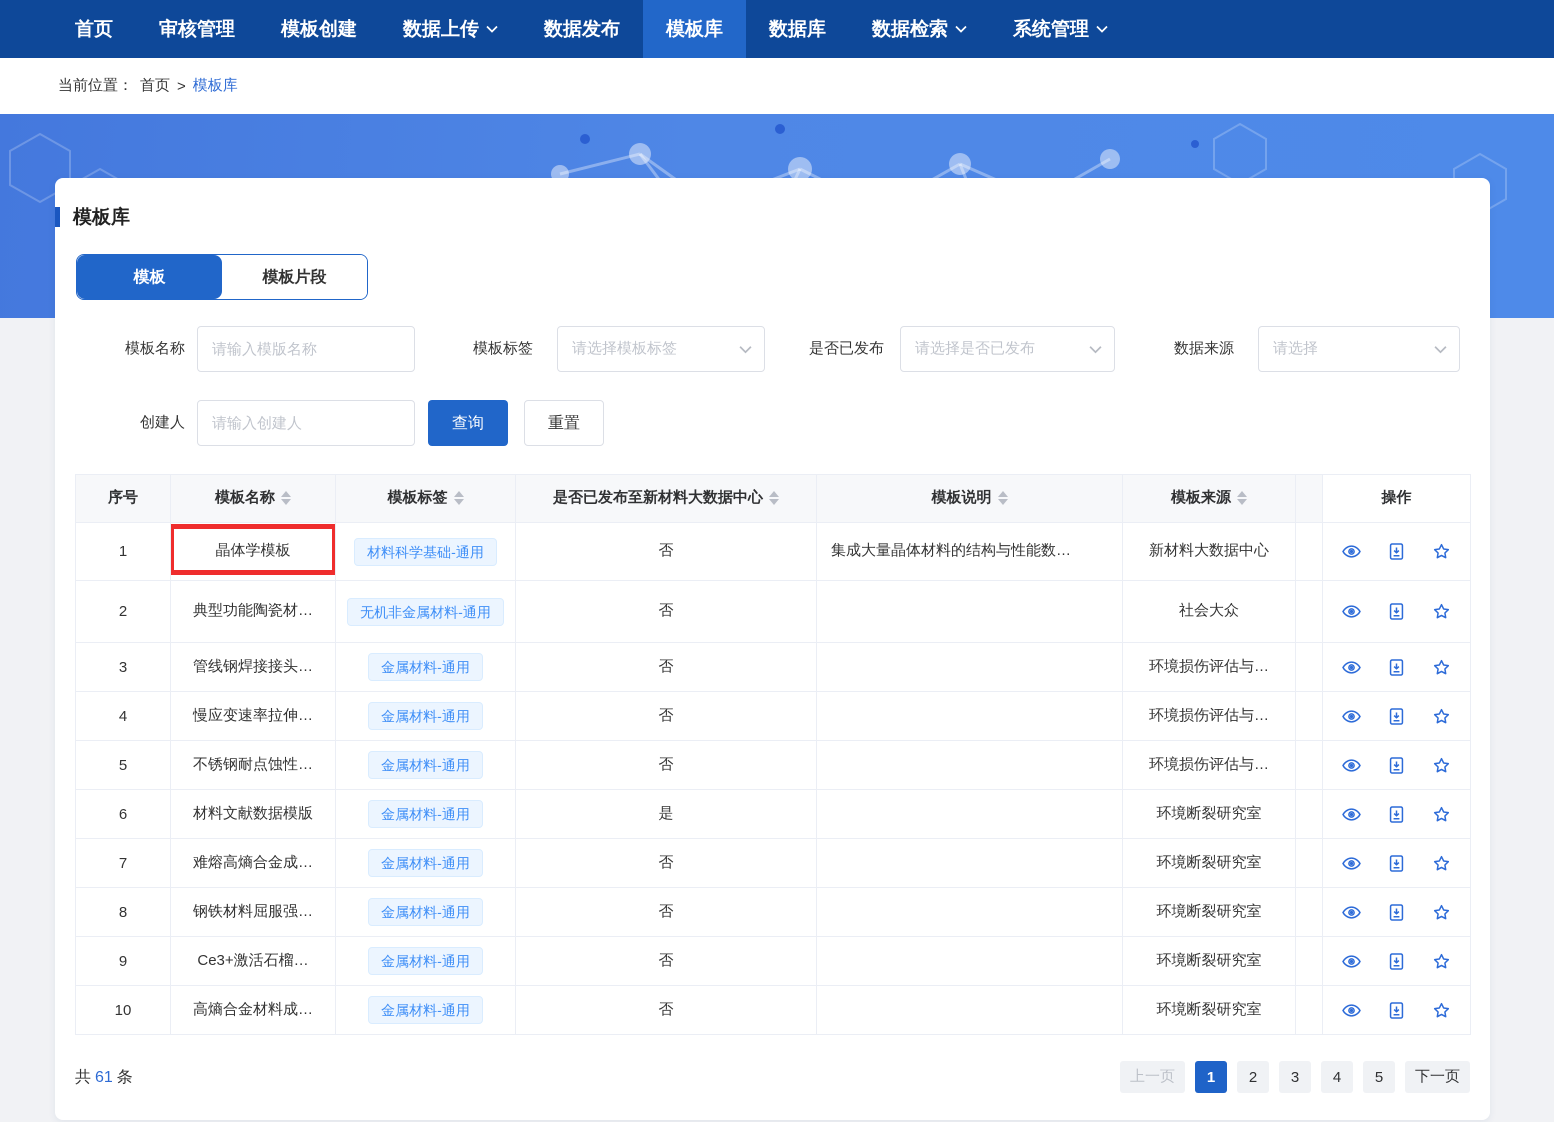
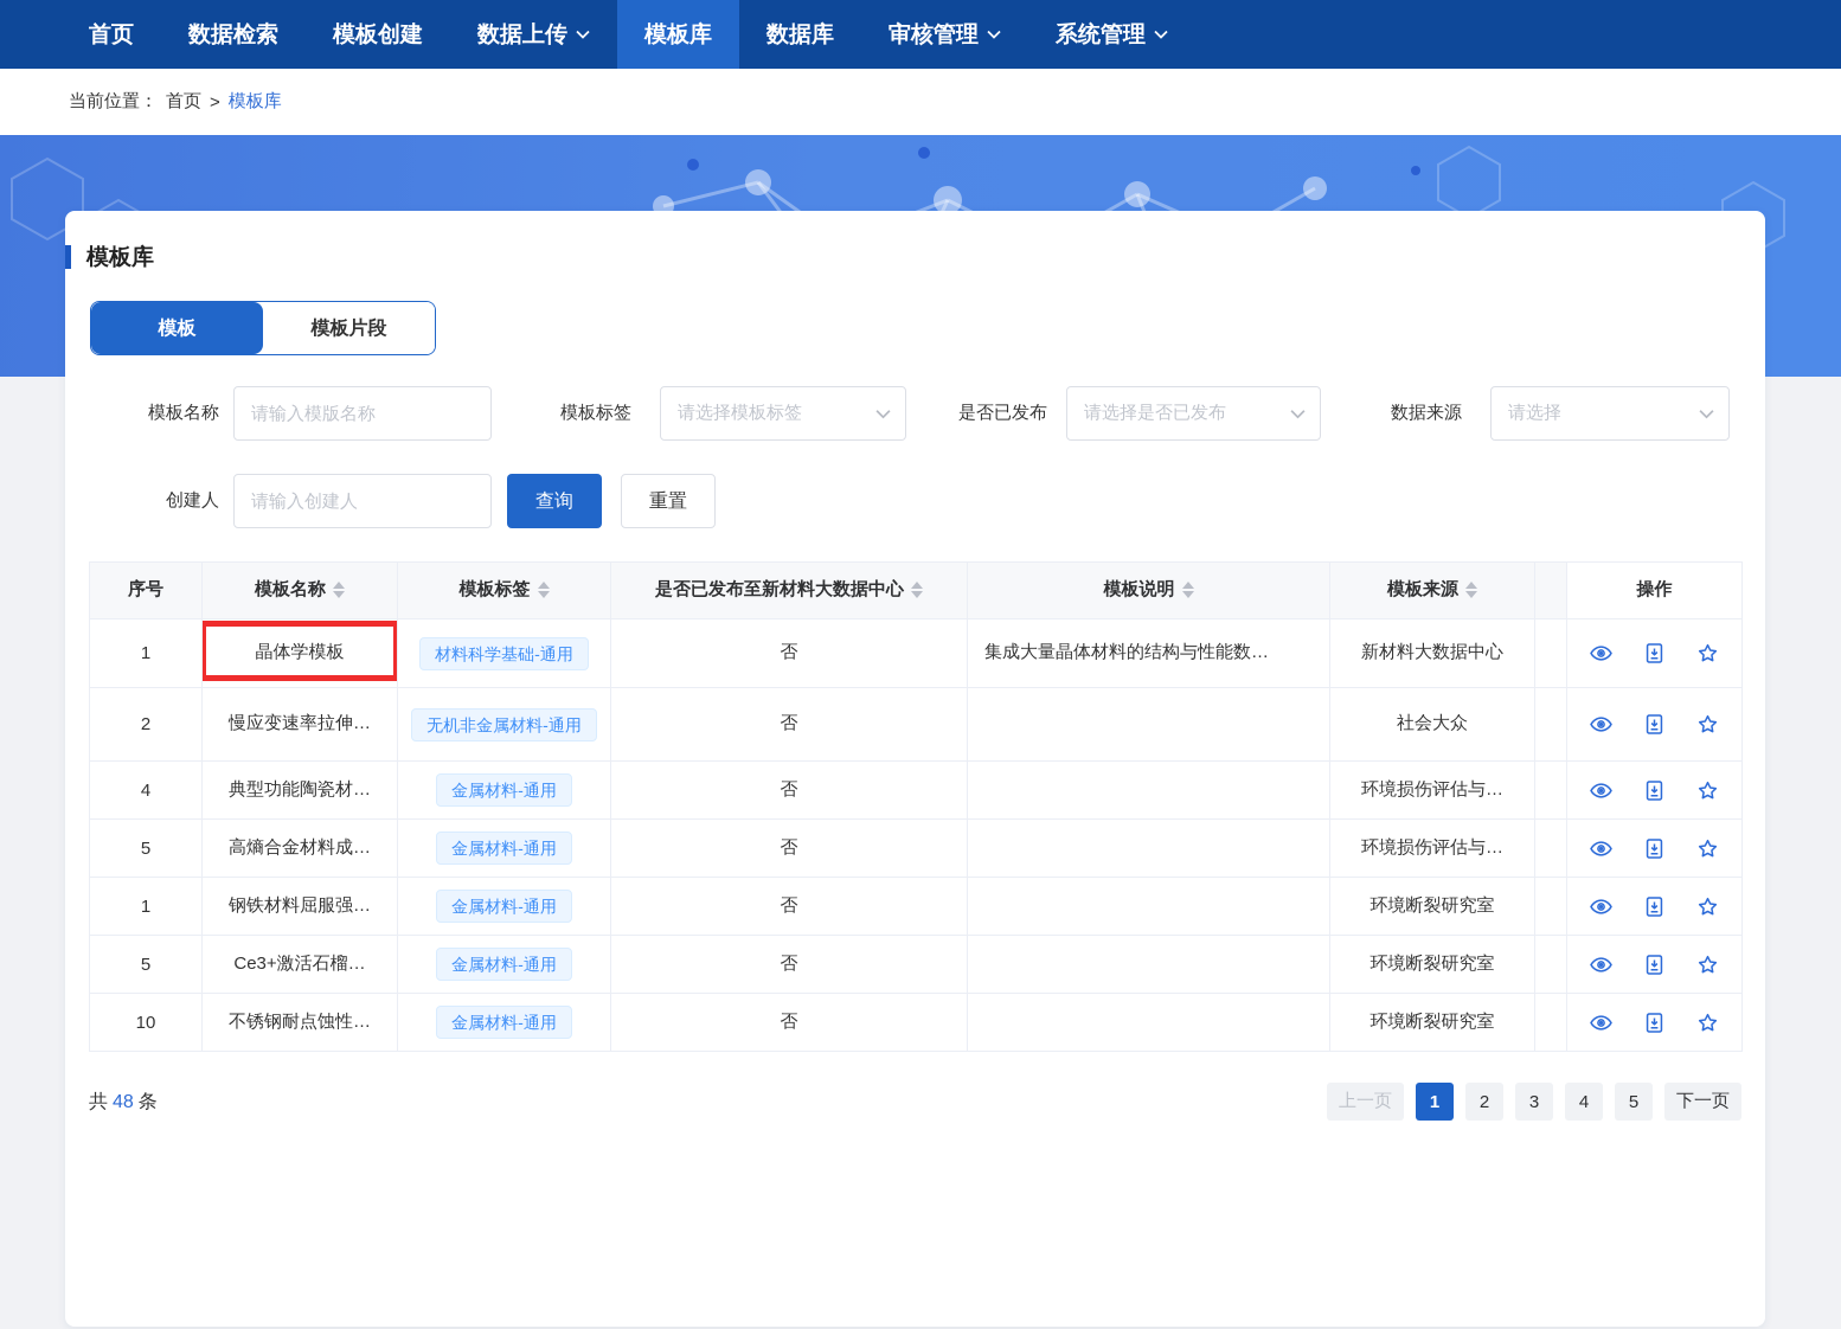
  首页
- 审核管理
+ 数据检索
  模板创建
  数据上传
- 数据发布
  模板库
  数据库
- 数据检索
+ 审核管理
  系统管理
  当前位置：
  首页
  >
  模板库
  模板库
  模板
  模板片段
  模板名称
  请输入模版名称
  模板标签
  请选择模板标签
  是否已发布
  请选择是否已发布
  数据来源
  请选择
  创建人
  请输入创建人
  查询
  重置
  序号	模板名称	模板标签	是否已发布至新材料大数据中心	模板说明	模板来源		操作
  1	晶体学模板	材料科学基础-通用	否	集成大量晶体材料的结构与性能数…	新材料大数据中心
- 2	典型功能陶瓷材…	无机非金属材料-通用	否		社会大众
+ 2	慢应变速率拉伸…	无机非金属材料-通用	否		社会大众
- 3	管线钢焊接接头…	金属材料-通用	否		环境损伤评估与…
- 4	慢应变速率拉伸…	金属材料-通用	否		环境损伤评估与…
+ 4	典型功能陶瓷材…	金属材料-通用	否		环境损伤评估与…
- 5	不锈钢耐点蚀性…	金属材料-通用	否		环境损伤评估与…
+ 5	高熵合金材料成…	金属材料-通用	否		环境损伤评估与…
- 6	材料文献数据模版	金属材料-通用	是		环境断裂研究室
- 7	难熔高熵合金成…	金属材料-通用	否		环境断裂研究室
- 8	钢铁材料屈服强…	金属材料-通用	否		环境断裂研究室
+ 1	钢铁材料屈服强…	金属材料-通用	否		环境断裂研究室
- 9	Ce3+激活石榴…	金属材料-通用	否		环境断裂研究室
+ 5	Ce3+激活石榴…	金属材料-通用	否		环境断裂研究室
- 10	高熵合金材料成…	金属材料-通用	否		环境断裂研究室
+ 10	不锈钢耐点蚀性…	金属材料-通用	否		环境断裂研究室
- 共 61 条
+ 共 48 条
  上一页
  1
  2
  3
  4
  5
  下一页
